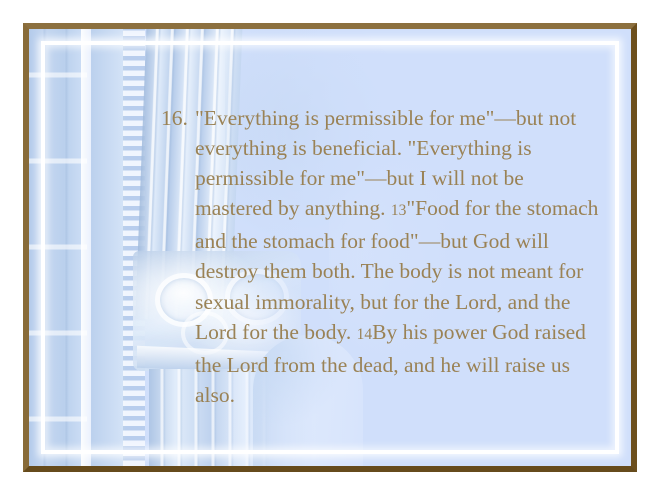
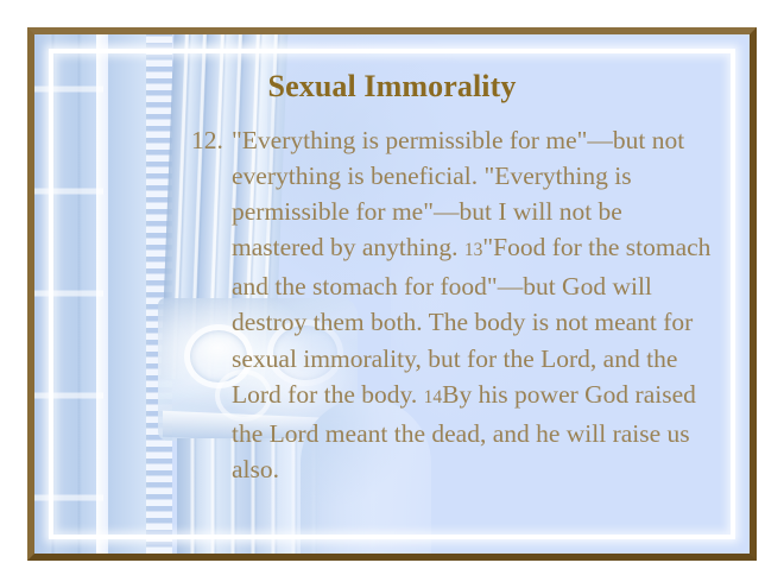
+ Sexual Immorality
- 16.
+ 12.
- "Everything is permissible for me"—but not everything is beneficial. "Everything is permissible for me"—but I will not be mastered by anything. 13"Food for the stomach and the stomach for food"—but God will destroy them both. The body is not meant for sexual immorality, but for the Lord, and the Lord for the body. 14By his power God raised the Lord from the dead, and he will raise us also.
+ "Everything is permissible for me"—but not everything is beneficial. "Everything is permissible for me"—but I will not be mastered by anything. 13"Food for the stomach and the stomach for food"—but God will destroy them both. The body is not meant for sexual immorality, but for the Lord, and the Lord for the body. 14By his power God raised the Lord meant the dead, and he will raise us also.
